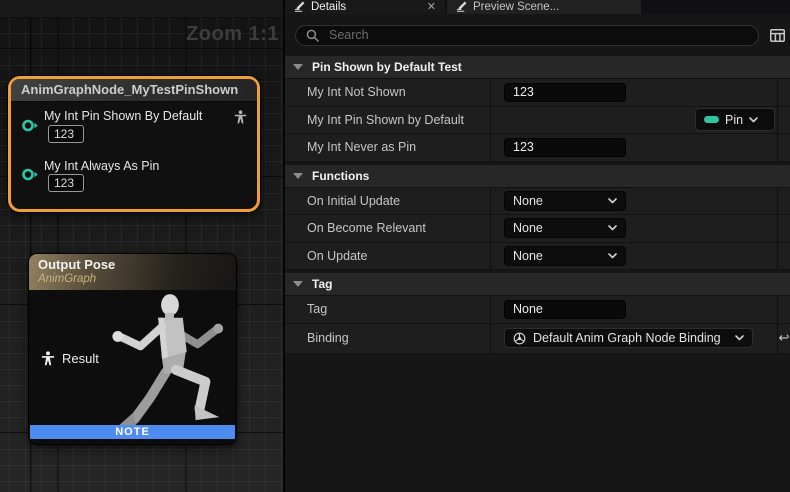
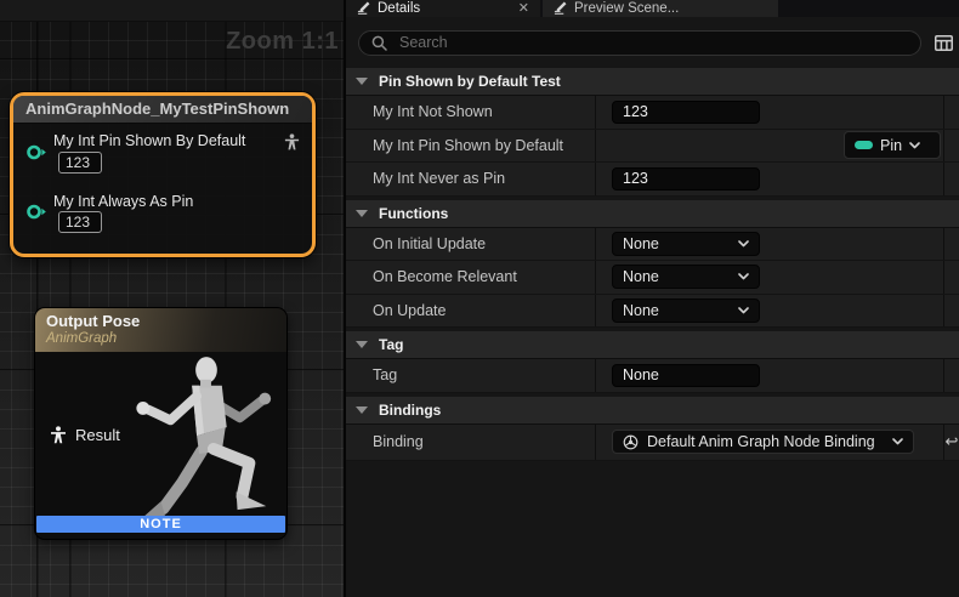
  Zoom 1:1
  AnimGraphNode_MyTestPinShown
  My Int Pin Shown By Default
  123
  My Int Always As Pin
  123
  Output Pose
  AnimGraph
  Result
  NOTE
  Details
  ✕
  Preview Scene...
  Search
  Pin Shown by Default Test
  My Int Not Shown
  123
  My Int Pin Shown by Default
  Pin
  My Int Never as Pin
  123
  Functions
  On Initial Update
  None
  On Become Relevant
  None
  On Update
  None
  Tag
  Tag
  None
+ Bindings
  Binding
  Default Anim Graph Node Binding
  ↩
